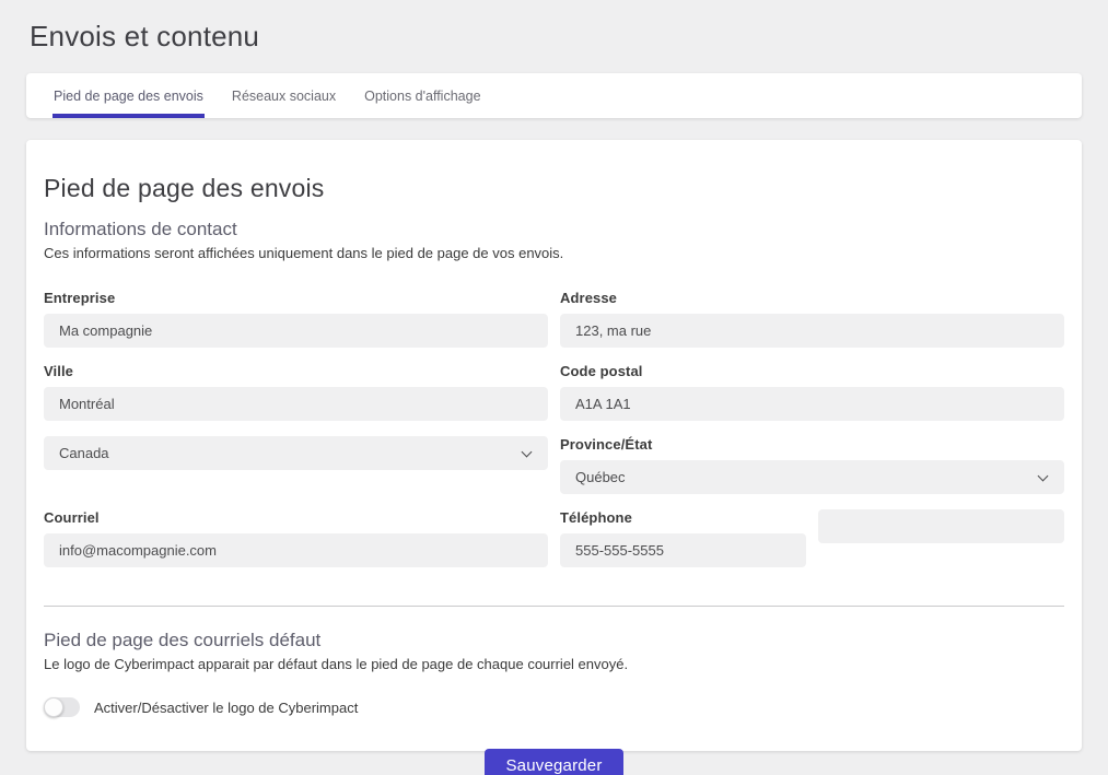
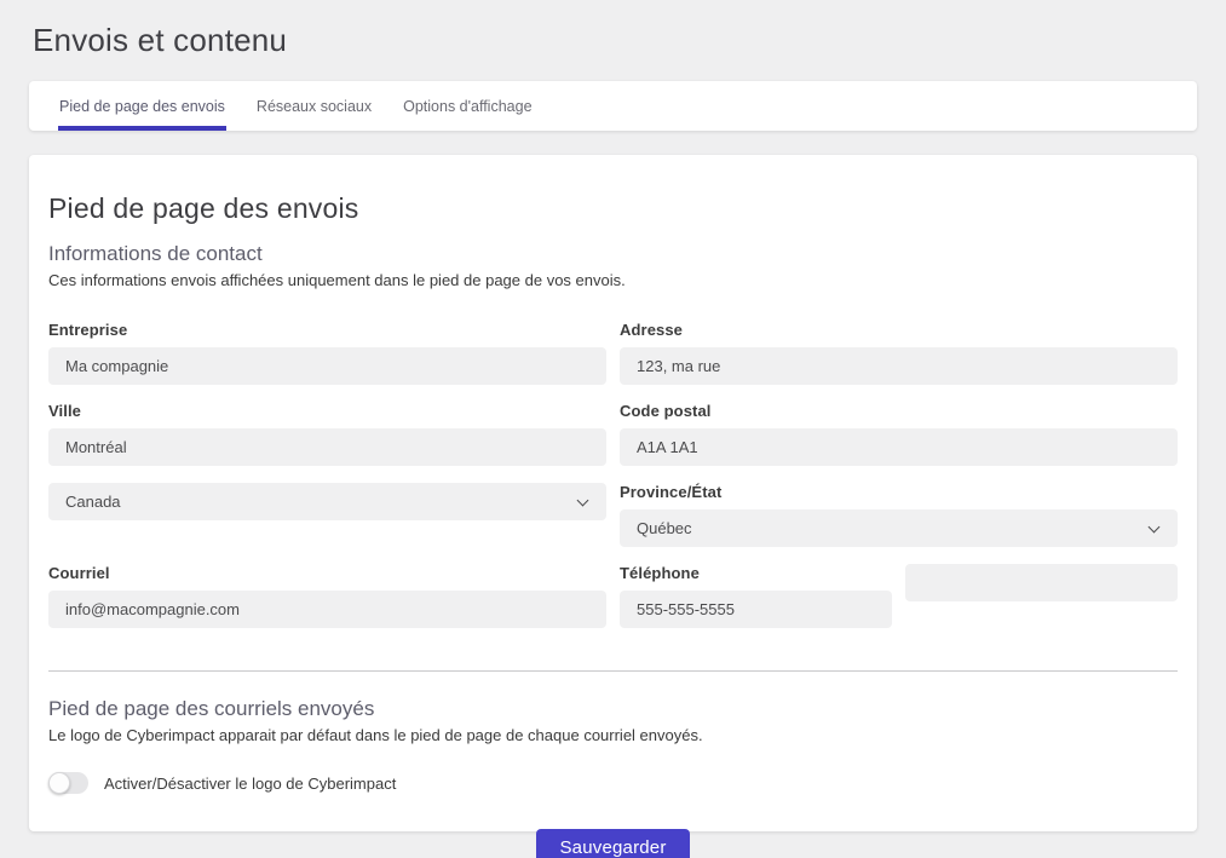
  Envois et contenu
  Pied de page des envois
  Réseaux sociaux
  Options d'affichage
  Pied de page des envois
  Informations de contact
- Ces informations seront affichées uniquement dans le pied de page de vos envois.
+ Ces informations envois affichées uniquement dans le pied de page de vos envois.
  Entreprise
  Ma compagnie
  Adresse
  123, ma rue
  Ville
  Montréal
  Code postal
  A1A 1A1
  Canada
  Province/État
  Québec
  Courriel
  info@macompagnie.com
  Téléphone
  555-555-5555
- Pied de page des courriels défaut
+ Pied de page des courriels envoyés
- Le logo de Cyberimpact apparait par défaut dans le pied de page de chaque courriel envoyé.
+ Le logo de Cyberimpact apparait par défaut dans le pied de page de chaque courriel envoyés.
  Activer/Désactiver le logo de Cyberimpact
  Sauvegarder
